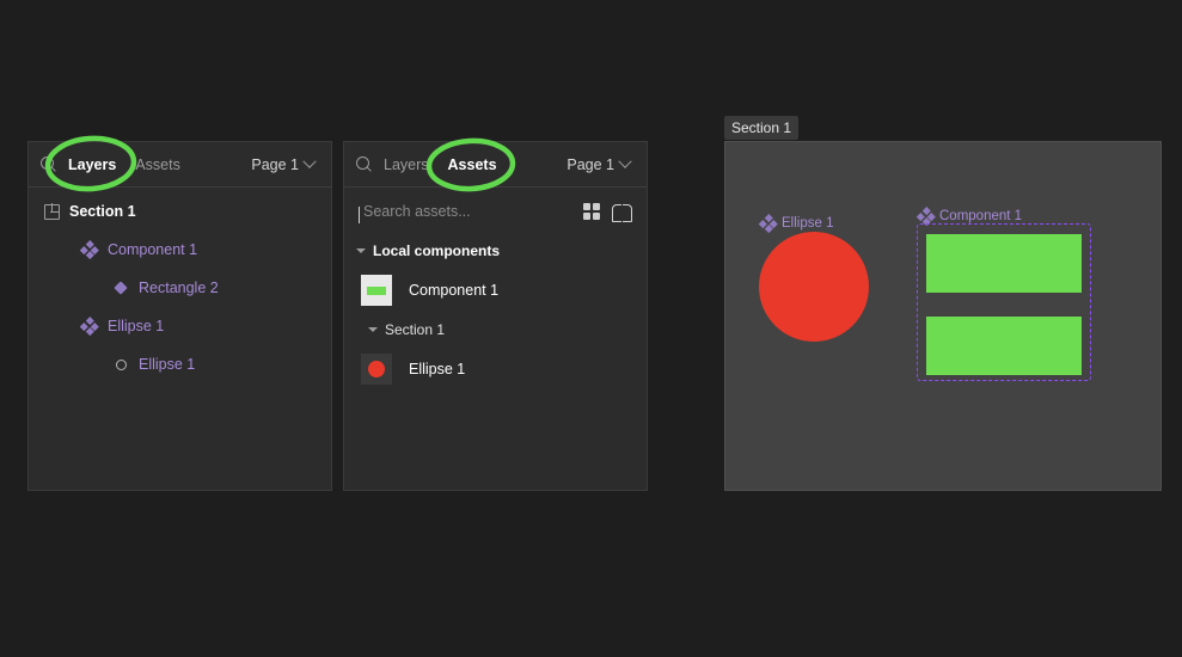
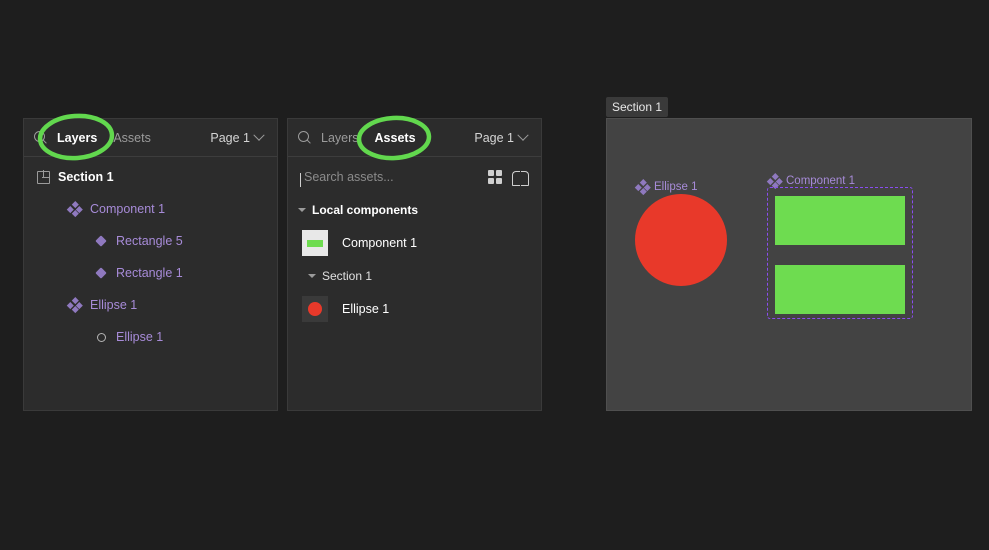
  Layers
  Assets
  Page 1
  Section 1
  Component 1
- Rectangle 2
+ Rectangle 5
+ Rectangle 1
  Ellipse 1
  Ellipse 1
  Layers
  Assets
  Page 1
  Search assets...
  Local components
  Component 1
  Section 1
  Ellipse 1
  Section 1
  Ellipse 1
  Component 1
